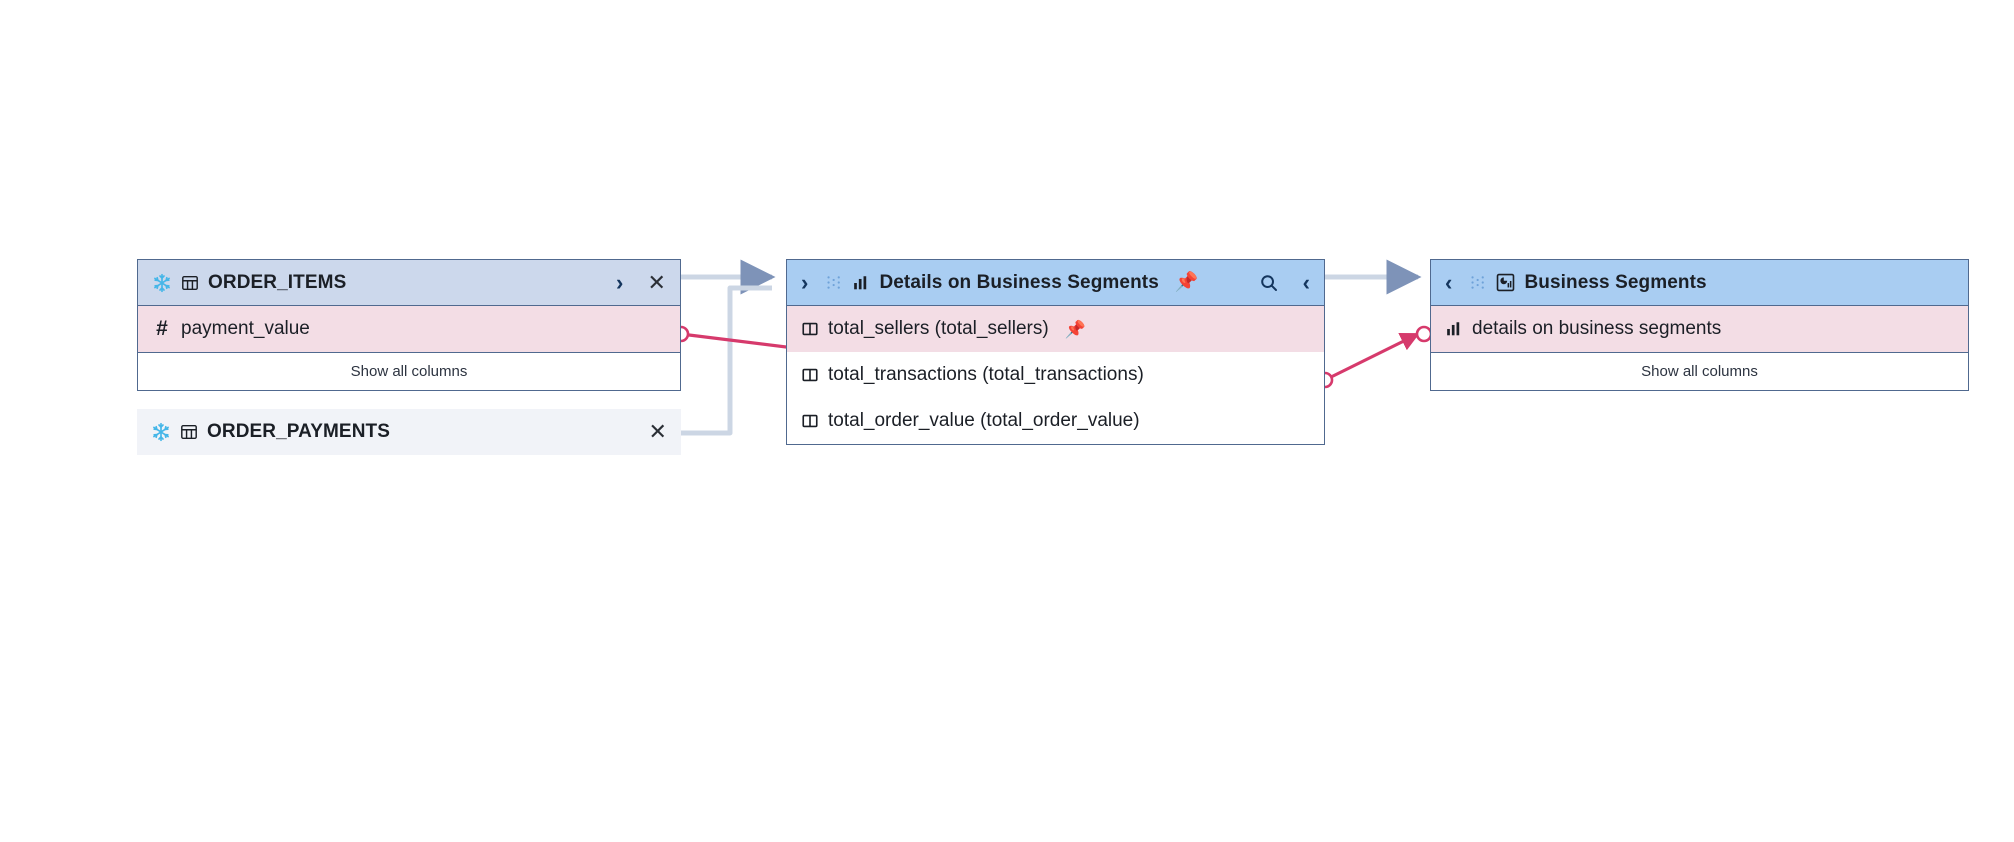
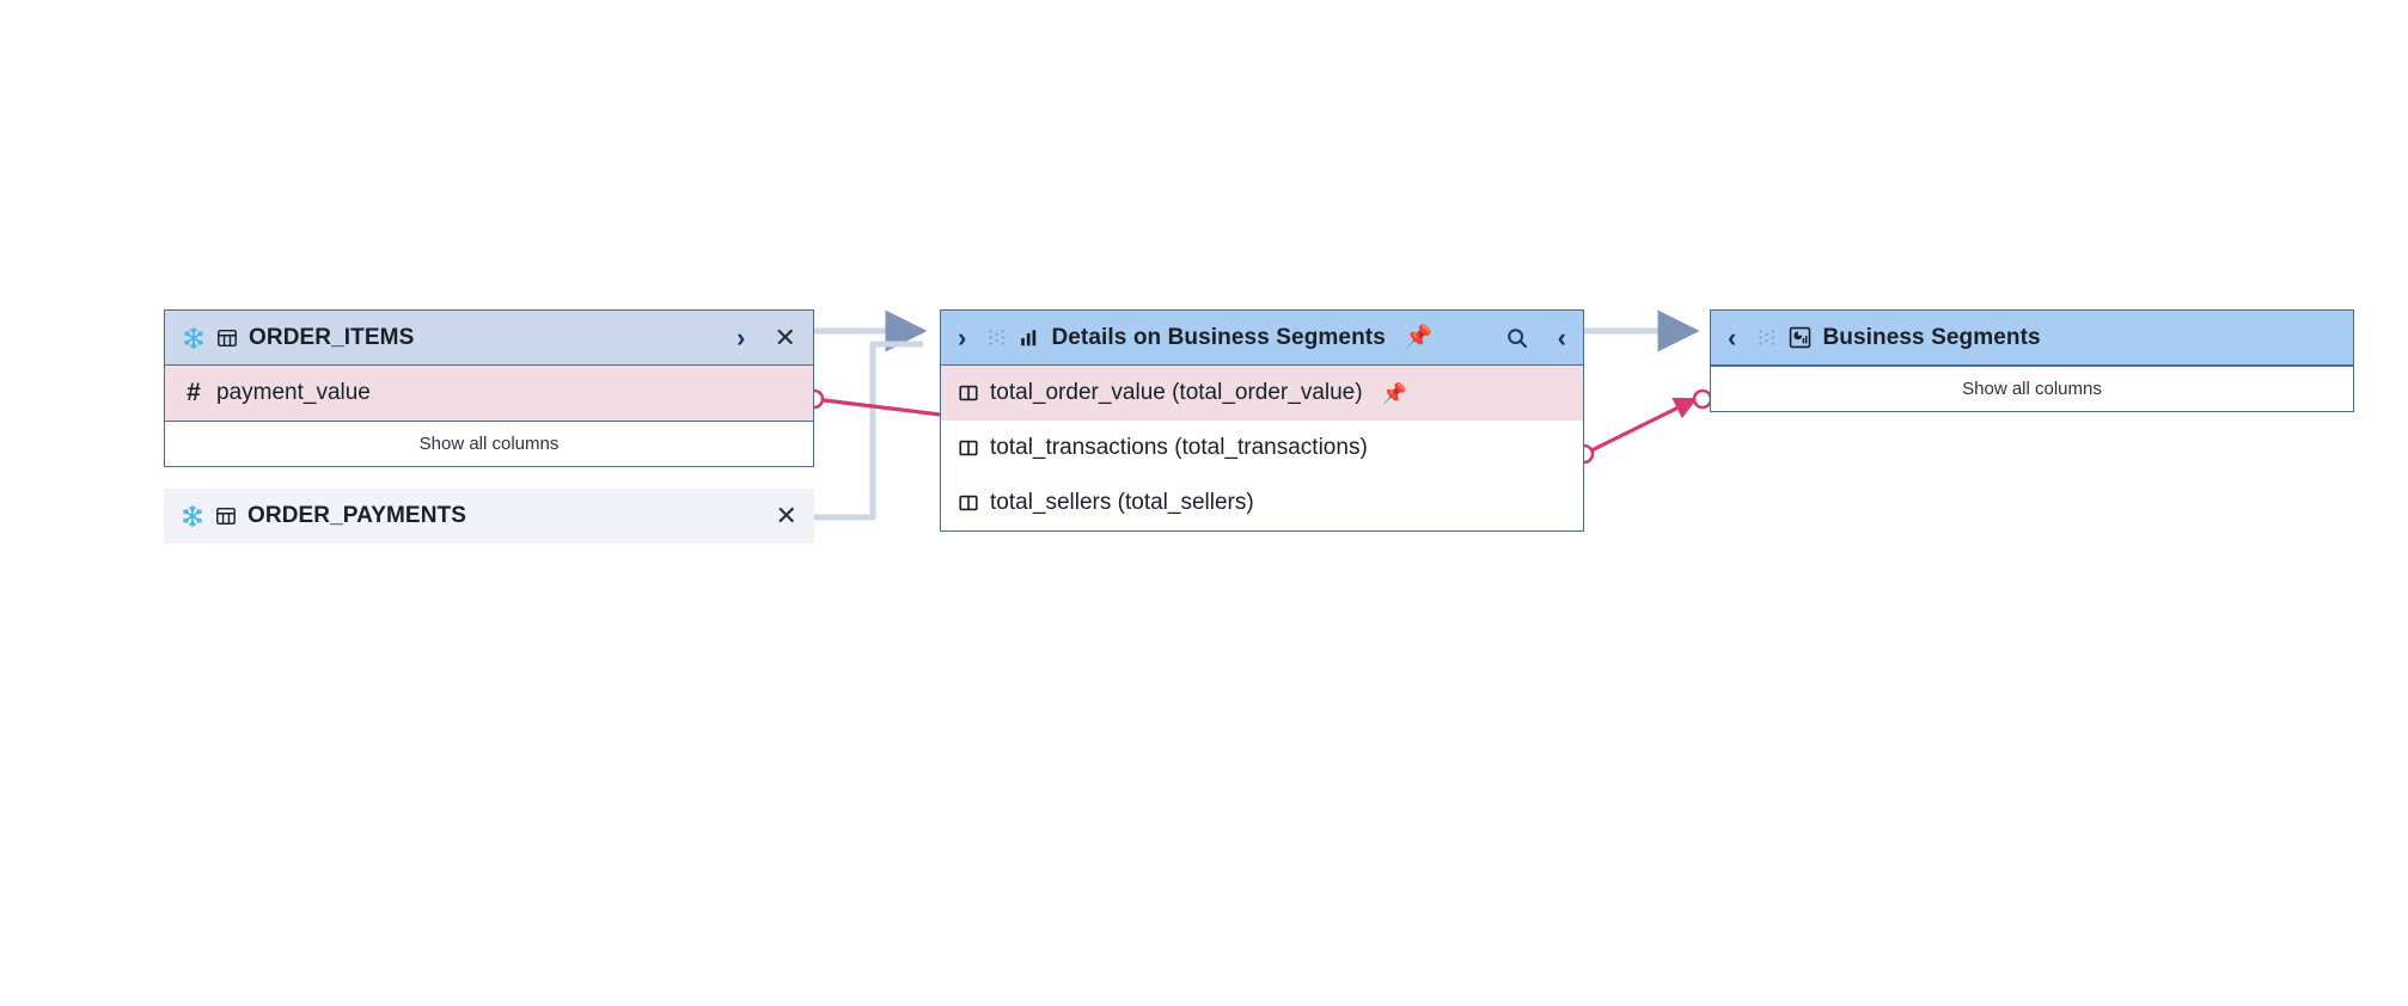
  ORDER_ITEMS
  ›
  ✕
  #
  payment_value
  Show all columns
  ORDER_PAYMENTS
  ✕
  ›
  Details on Business Segments
  📌
  ‹
- total_sellers (total_sellers)
+ total_order_value (total_order_value)
  📌
  total_transactions (total_transactions)
- total_order_value (total_order_value)
+ total_sellers (total_sellers)
  ‹
  Business Segments
- details on business segments
  Show all columns
